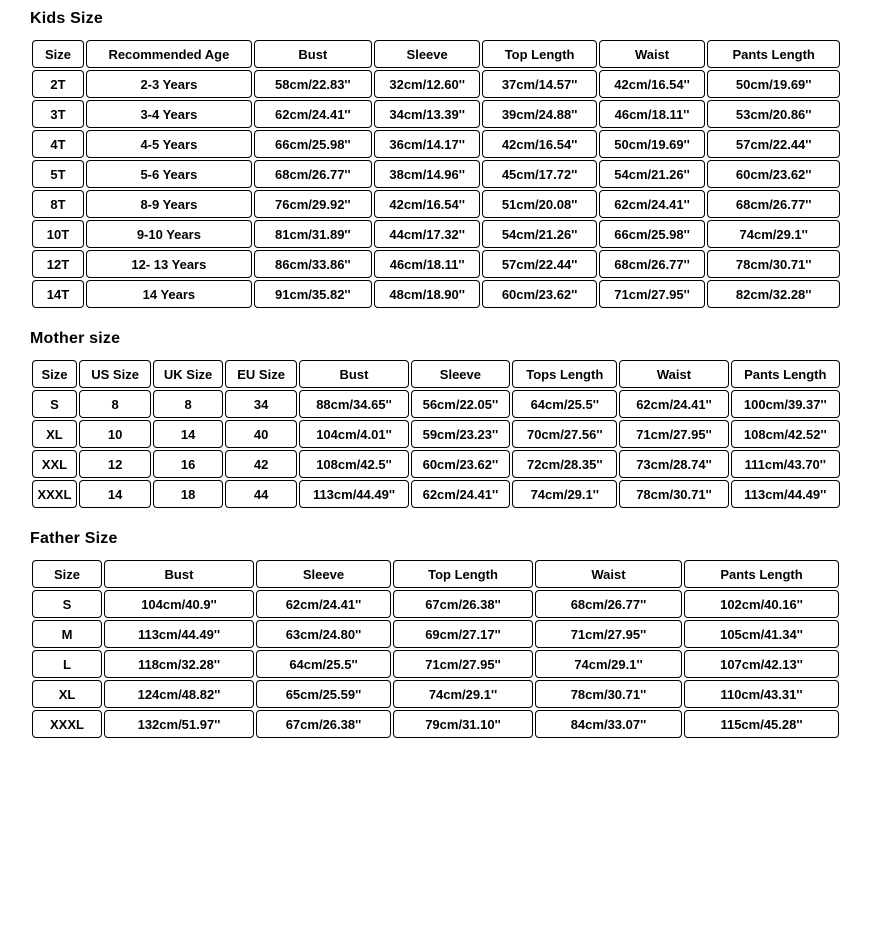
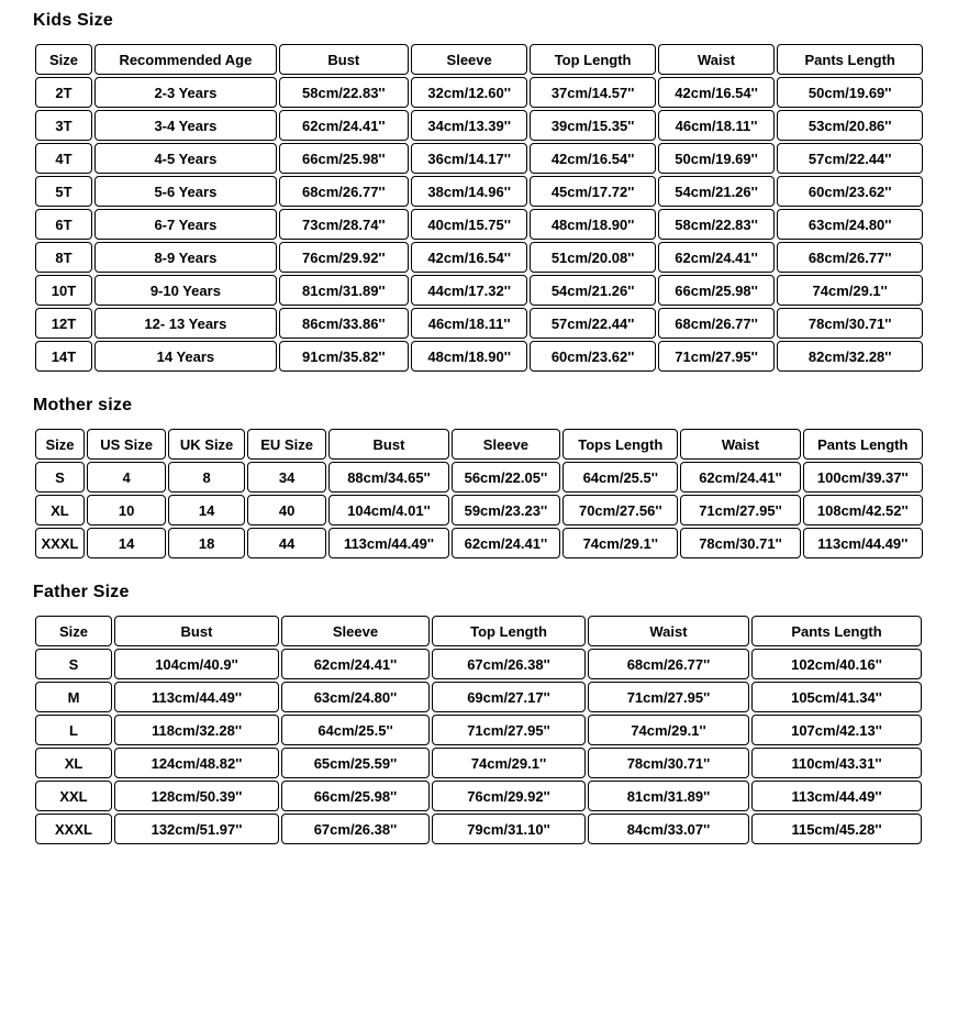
  Kids Size
  Size	Recommended Age	Bust	Sleeve	Top Length	Waist	Pants Length
  2T	2-3 Years	58cm/22.83''	32cm/12.60''	37cm/14.57''	42cm/16.54''	50cm/19.69''
- 3T	3-4 Years	62cm/24.41''	34cm/13.39''	39cm/24.88''	46cm/18.11''	53cm/20.86''
+ 3T	3-4 Years	62cm/24.41''	34cm/13.39''	39cm/15.35''	46cm/18.11''	53cm/20.86''
  4T	4-5 Years	66cm/25.98''	36cm/14.17''	42cm/16.54''	50cm/19.69''	57cm/22.44''
  5T	5-6 Years	68cm/26.77''	38cm/14.96''	45cm/17.72''	54cm/21.26''	60cm/23.62''
+ 6T	6-7 Years	73cm/28.74''	40cm/15.75''	48cm/18.90''	58cm/22.83''	63cm/24.80''
  8T	8-9 Years	76cm/29.92''	42cm/16.54''	51cm/20.08''	62cm/24.41''	68cm/26.77''
  10T	9-10 Years	81cm/31.89''	44cm/17.32''	54cm/21.26''	66cm/25.98''	74cm/29.1''
  12T	12- 13 Years	86cm/33.86''	46cm/18.11''	57cm/22.44''	68cm/26.77''	78cm/30.71''
  14T	14 Years	91cm/35.82''	48cm/18.90''	60cm/23.62''	71cm/27.95''	82cm/32.28''
  Mother size
  Size	US Size	UK Size	EU Size	Bust	Sleeve	Tops Length	Waist	Pants Length
- S	8	8	34	88cm/34.65''	56cm/22.05''	64cm/25.5''	62cm/24.41''	100cm/39.37''
+ S	4	8	34	88cm/34.65''	56cm/22.05''	64cm/25.5''	62cm/24.41''	100cm/39.37''
  XL	10	14	40	104cm/4.01''	59cm/23.23''	70cm/27.56''	71cm/27.95''	108cm/42.52''
- XXL	12	16	42	108cm/42.5''	60cm/23.62''	72cm/28.35''	73cm/28.74''	111cm/43.70''
  XXXL	14	18	44	113cm/44.49''	62cm/24.41''	74cm/29.1''	78cm/30.71''	113cm/44.49''
  Father Size
  Size	Bust	Sleeve	Top Length	Waist	Pants Length
  S	104cm/40.9''	62cm/24.41''	67cm/26.38''	68cm/26.77''	102cm/40.16''
  M	113cm/44.49''	63cm/24.80''	69cm/27.17''	71cm/27.95''	105cm/41.34''
  L	118cm/32.28''	64cm/25.5''	71cm/27.95''	74cm/29.1''	107cm/42.13''
  XL	124cm/48.82''	65cm/25.59''	74cm/29.1''	78cm/30.71''	110cm/43.31''
+ XXL	128cm/50.39''	66cm/25.98''	76cm/29.92''	81cm/31.89''	113cm/44.49''
  XXXL	132cm/51.97''	67cm/26.38''	79cm/31.10''	84cm/33.07''	115cm/45.28''
